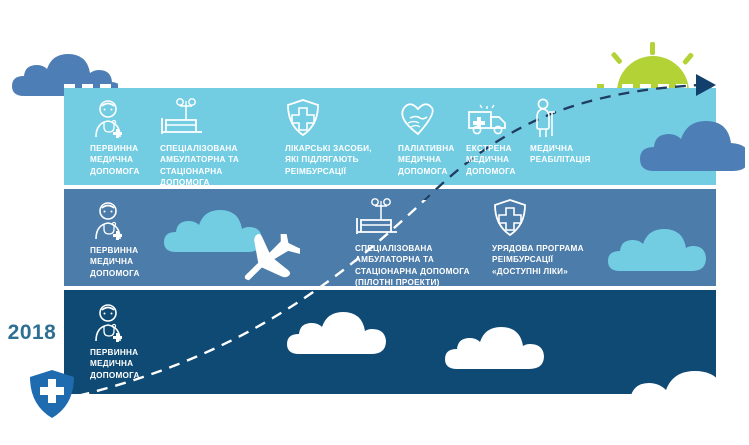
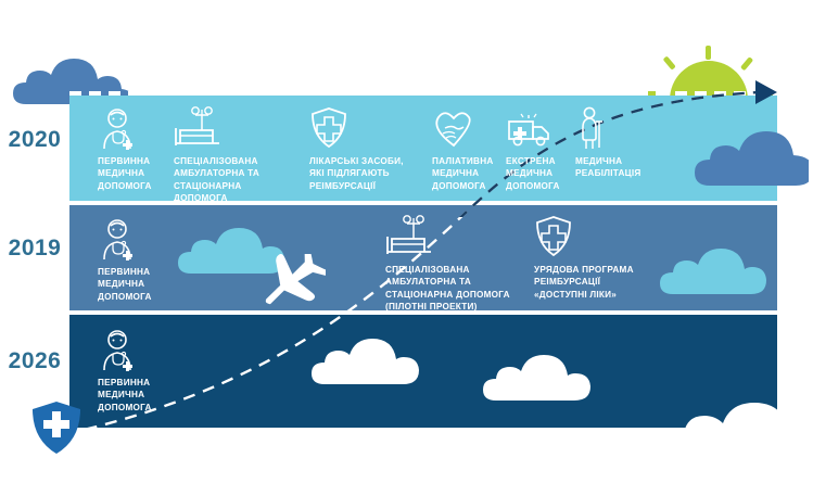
+ 2020
+ 2019
- 2018
+ 2026
  ПЕРВИННА
  МЕДИЧНА
  ДОПОМОГА
  СПЕЦІАЛІЗОВАНА
  АМБУЛАТОРНА ТА
  СТАЦІОНАРНА ДОПОМОГА
  ЛІКАРСЬКІ ЗАСОБИ,
  ЯКІ ПІДЛЯГАЮТЬ
  РЕІМБУРСАЦІЇ
  ПАЛІАТИВНА
  МЕДИЧНА
  ДОПОМОГА
  ЕКСТРЕНА
  МЕДИЧНА
  ДОПОМОГА
  МЕДИЧНА
  РЕАБІЛІТАЦІЯ
  ПЕРВИННА
  МЕДИЧНА
  ДОПОМОГА
  СПЕЦІАЛІЗОВАНА
  АМБУЛАТОРНА ТА
  СТАЦІОНАРНА ДОПОМОГА
  (ПІЛОТНІ ПРОЕКТИ)
  УРЯДОВА ПРОГРАМА
  РЕІМБУРСАЦІЇ
  «ДОСТУПНІ ЛІКИ»
  ПЕРВИННА
  МЕДИЧНА
  ДОПОМОГА
